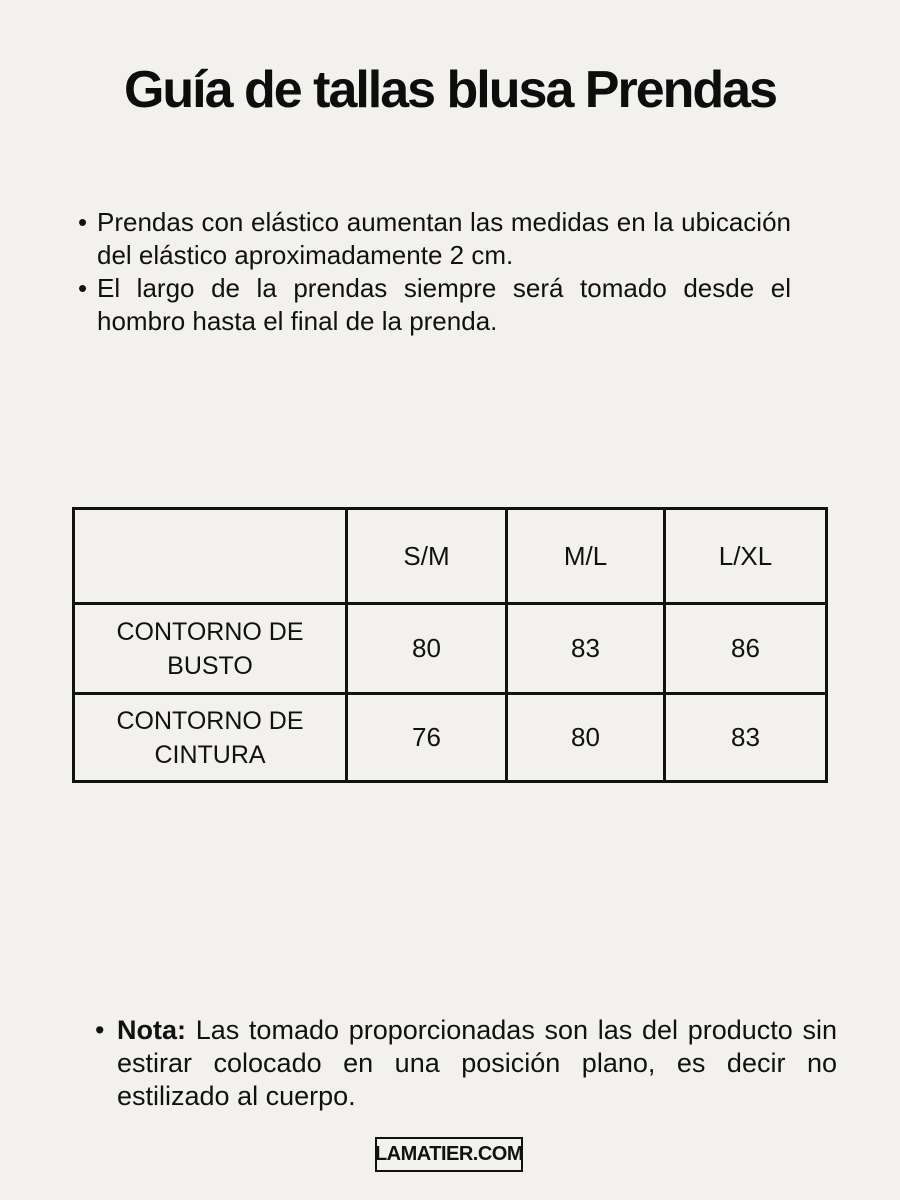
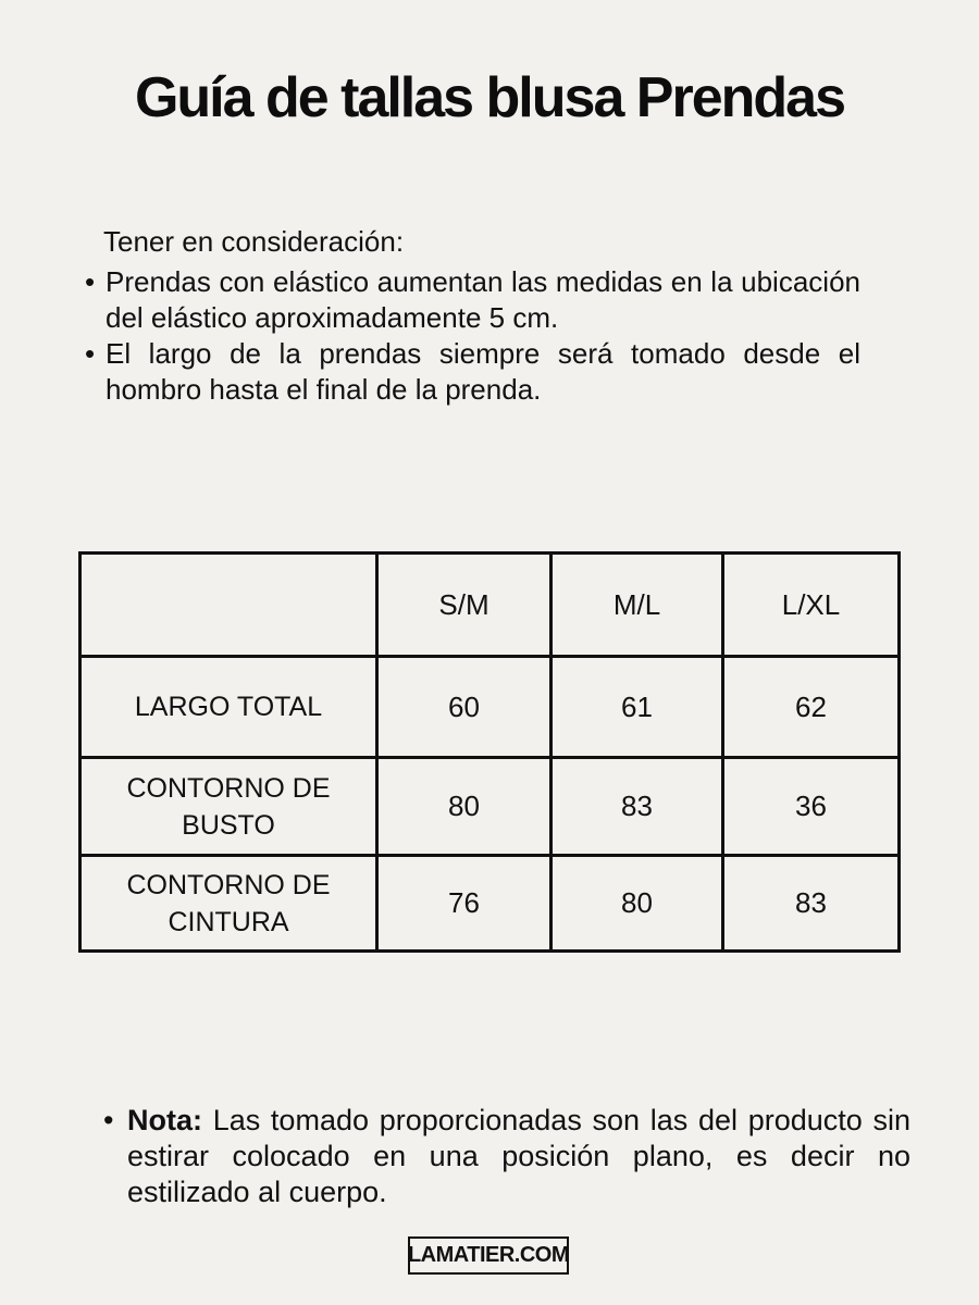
  Guía de tallas blusa Prendas
+ Tener en consideración:
- Prendas con elástico aumentan las medidas en la ubicación del elástico aproximadamente 2 cm.
+ Prendas con elástico aumentan las medidas en la ubicación del elástico aproximadamente 5 cm.
  El largo de la prendas siempre será tomado desde el hombro hasta el final de la prenda.
  	S/M	M/L	L/XL
+ LARGO TOTAL	60	61	62
- CONTORNO DE BUSTO	80	83	86
+ CONTORNO DE BUSTO	80	83	36
  CONTORNO DE CINTURA	76	80	83
  Nota: Las tomado proporcionadas son las del producto sin estirar colocado en una posición plano, es decir no estilizado al cuerpo.
  LAMATIER.COM
